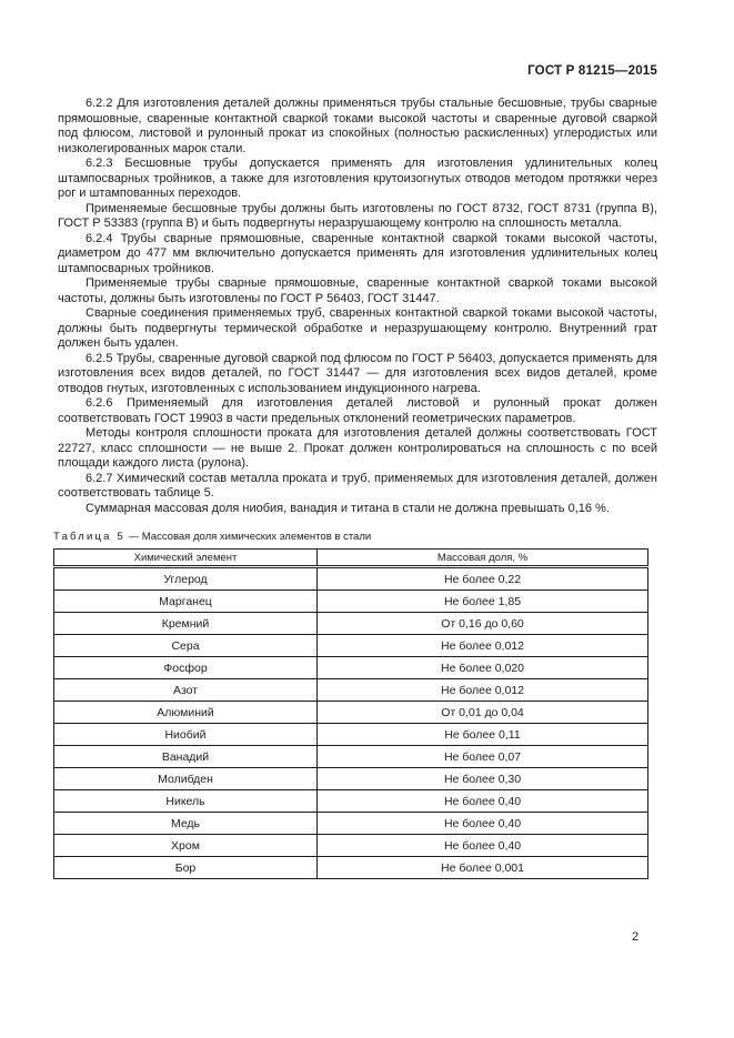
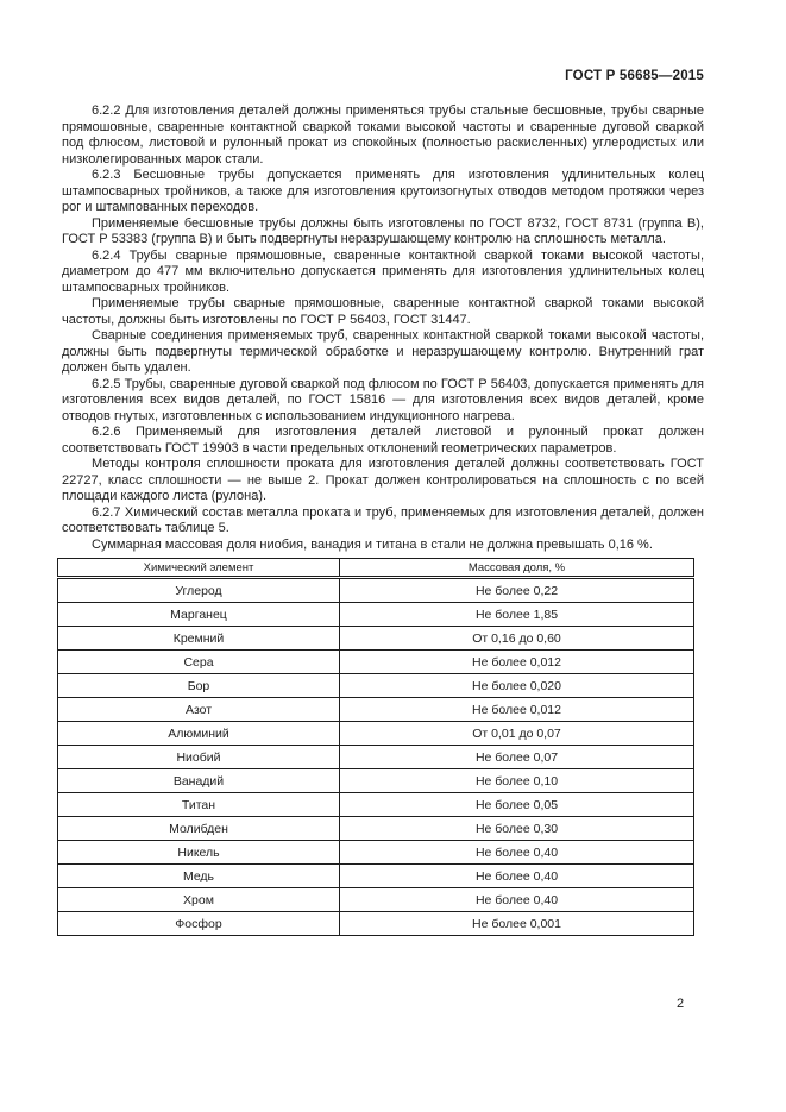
- ГОСТ Р 81215—2015
+ ГОСТ Р 56685—2015
  6.2.2 Для изготовления деталей должны применяться трубы стальные бесшовные, трубы сварные прямошовные, сваренные контактной сваркой токами высокой частоты и сваренные дуговой сваркой под флюсом, листовой и рулонный прокат из спокойных (полностью раскисленных) углеродистых или низколегированных марок стали.
  6.2.3 Бесшовные трубы допускается применять для изготовления удлинительных колец штампосварных тройников, а также для изготовления крутоизогнутых отводов методом протяжки через рог и штампованных переходов.
  Применяемые бесшовные трубы должны быть изготовлены по ГОСТ 8732, ГОСТ 8731 (группа В), ГОСТ Р 53383 (группа В) и быть подвергнуты неразрушающему контролю на сплошность металла.
  6.2.4 Трубы сварные прямошовные, сваренные контактной сваркой токами высокой частоты, диаметром до 477 мм включительно допускается применять для изготовления удлинительных колец штампосварных тройников.
  Применяемые трубы сварные прямошовные, сваренные контактной сваркой токами высокой частоты, должны быть изготовлены по ГОСТ Р 56403, ГОСТ 31447.
  Сварные соединения применяемых труб, сваренных контактной сваркой токами высокой частоты, должны быть подвергнуты термической обработке и неразрушающему контролю. Внутренний грат должен быть удален.
- 6.2.5 Трубы, сваренные дуговой сваркой под флюсом по ГОСТ Р 56403, допускается применять для изготовления всех видов деталей, по ГОСТ 31447 — для изготовления всех видов деталей, кроме отводов гнутых, изготовленных с использованием индукционного нагрева.
+ 6.2.5 Трубы, сваренные дуговой сваркой под флюсом по ГОСТ Р 56403, допускается применять для изготовления всех видов деталей, по ГОСТ 15816 — для изготовления всех видов деталей, кроме отводов гнутых, изготовленных с использованием индукционного нагрева.
  6.2.6 Применяемый для изготовления деталей листовой и рулонный прокат должен соответствовать ГОСТ 19903 в части предельных отклонений геометрических параметров.
  Методы контроля сплошности проката для изготовления деталей должны соответствовать ГОСТ 22727, класс сплошности — не выше 2. Прокат должен контролироваться на сплошность с по всей площади каждого листа (рулона).
  6.2.7 Химический состав металла проката и труб, применяемых для изготовления деталей, должен соответствовать таблице 5.
  Суммарная массовая доля ниобия, ванадия и титана в стали не должна превышать 0,16 %.
- Таблица 5 — Массовая доля химических элементов в стали
  Химический элемент	Массовая доля, %
  Углерод	Не более 0,22
  Марганец	Не более 1,85
  Кремний	От 0,16 до 0,60
  Сера	Не более 0,012
- Фосфор	Не более 0,020
+ Бор	Не более 0,020
  Азот	Не более 0,012
- Алюминий	От 0,01 до 0,04
+ Алюминий	От 0,01 до 0,07
- Ниобий	Не более 0,11
+ Ниобий	Не более 0,07
- Ванадий	Не более 0,07
+ Ванадий	Не более 0,10
+ Титан	Не более 0,05
  Молибден	Не более 0,30
  Никель	Не более 0,40
  Медь	Не более 0,40
  Хром	Не более 0,40
- Бор	Не более 0,001
+ Фосфор	Не более 0,001
  2
